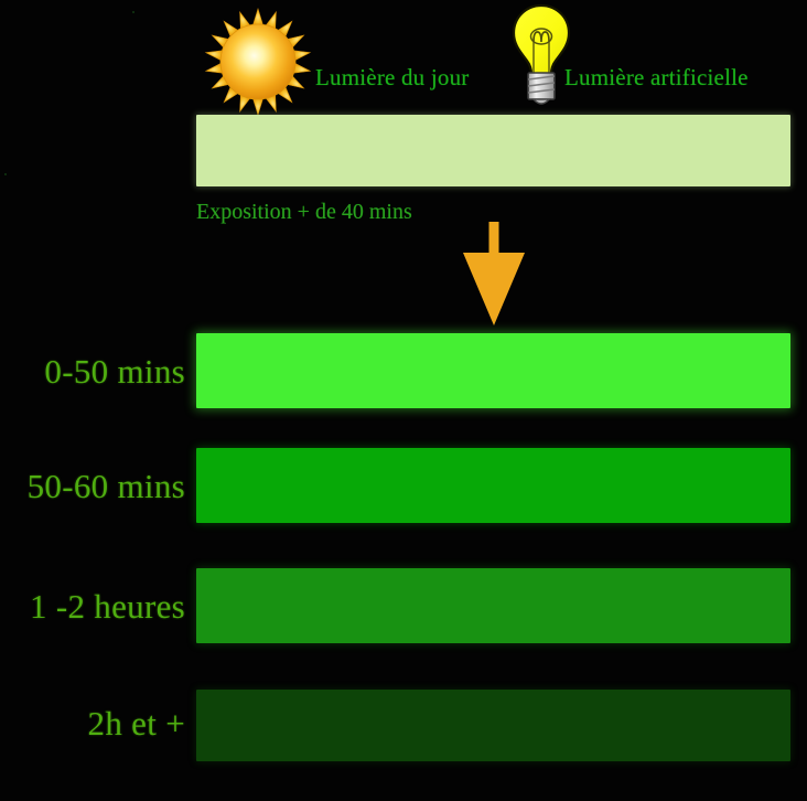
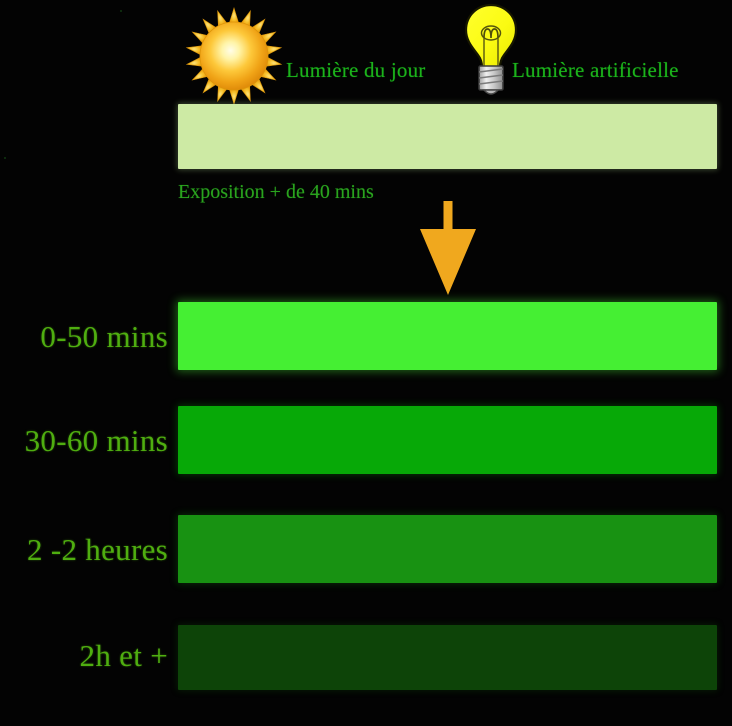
  Lumière du jour
  Lumière artificielle
  Exposition + de 40 mins
  0-50 mins
- 50-60 mins
+ 30-60 mins
- 1 -2 heures
+ 2 -2 heures
  2h et +
